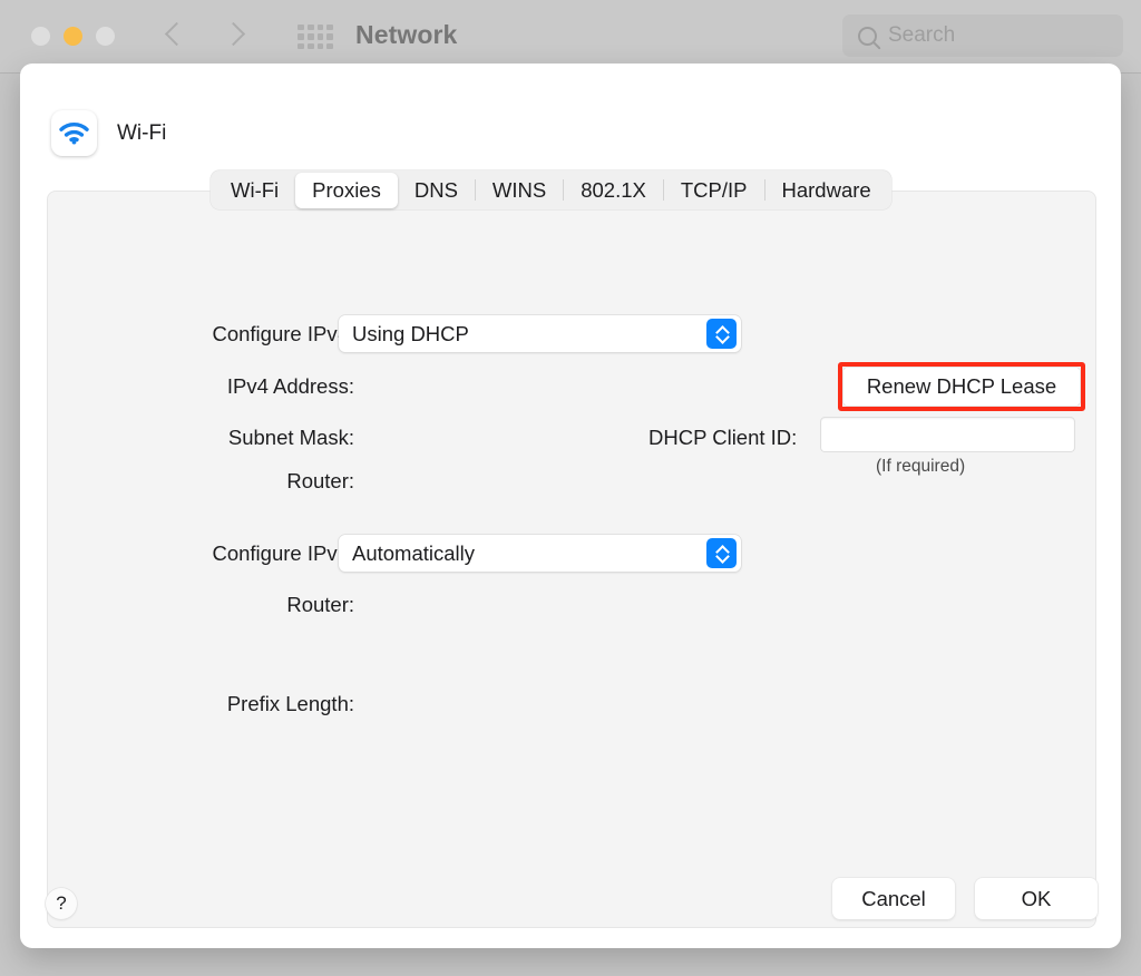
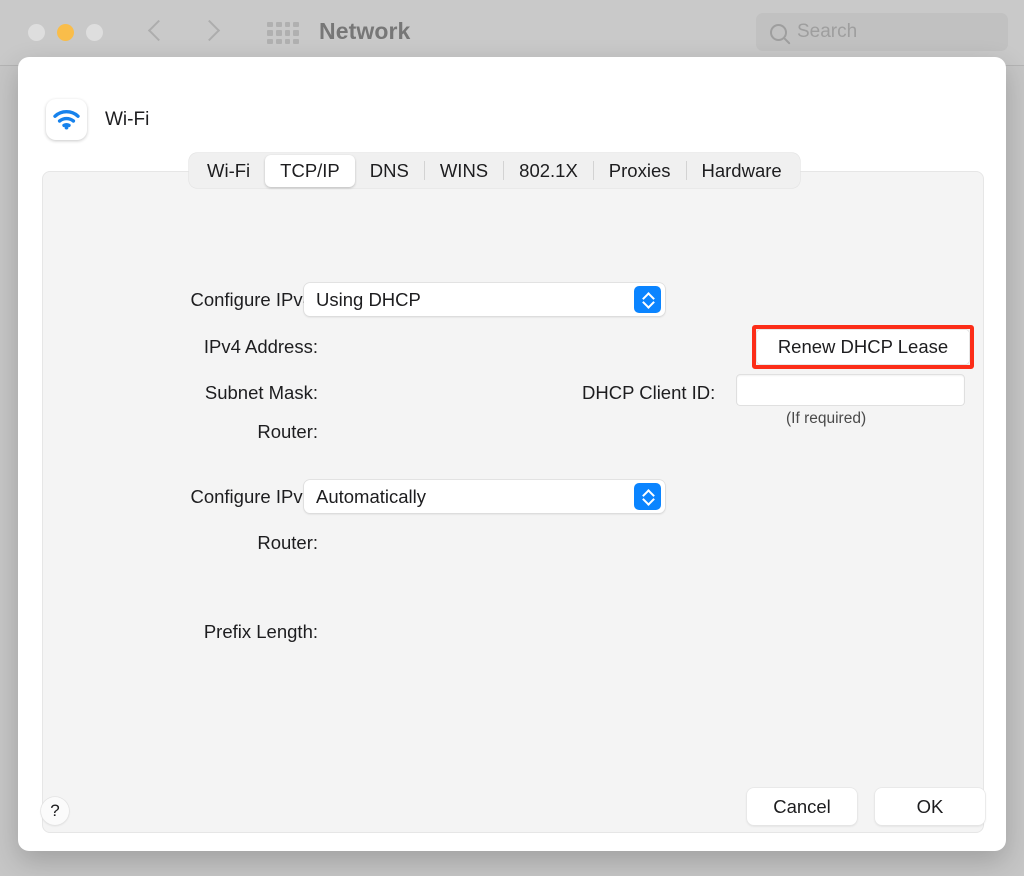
  Network
  Search
  Wi-Fi
  Wi-Fi
- Proxies
+ TCP/IP
  DNS
  WINS
  802.1X
- TCP/IP
+ Proxies
  Hardware
  Configure IPv
  Using DHCP
  IPv4 Address:
  Renew DHCP Lease
  Subnet Mask:
  DHCP Client ID:
  (If required)
  Router:
  Configure IPv
  Automatically
  Router:
  Prefix Length:
  ?
  Cancel
  OK
